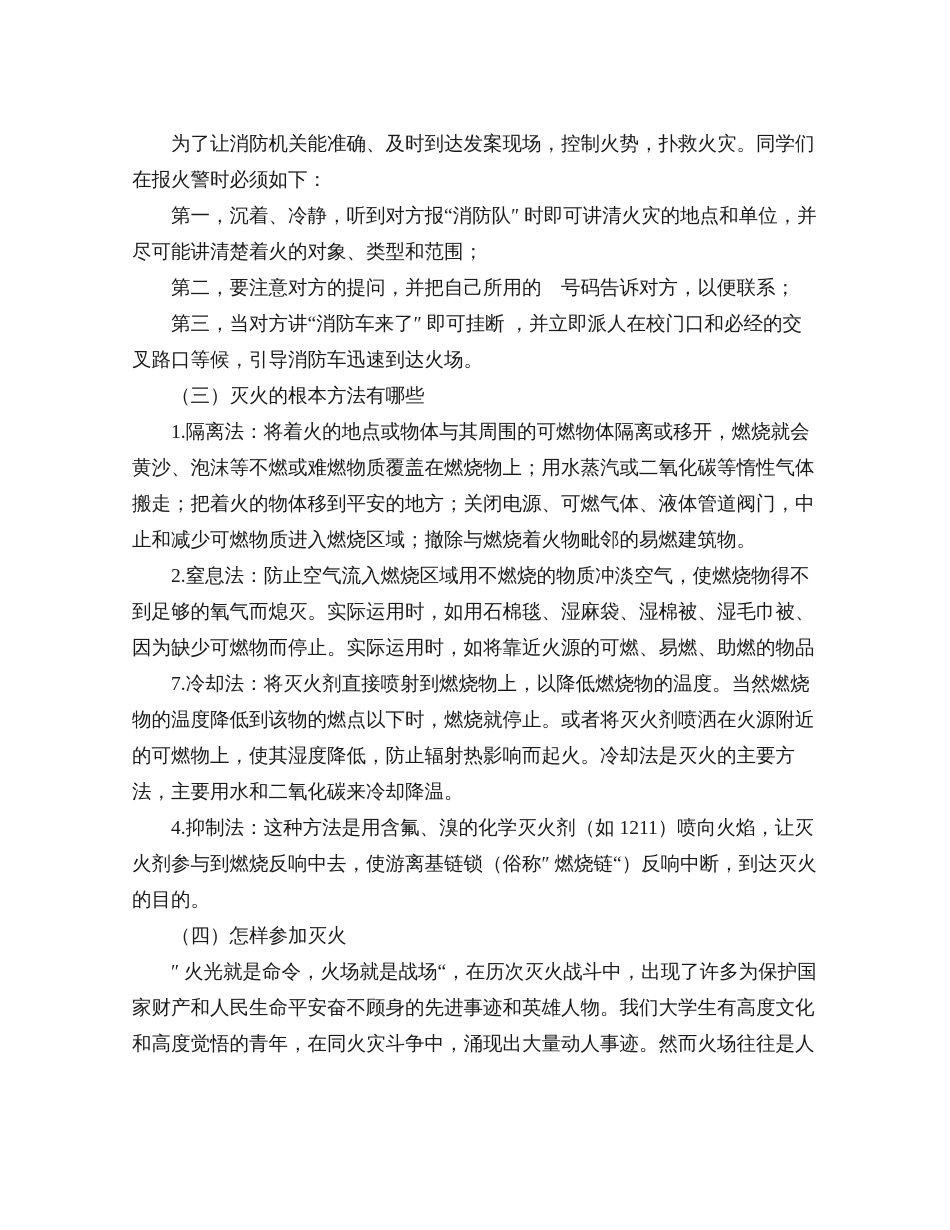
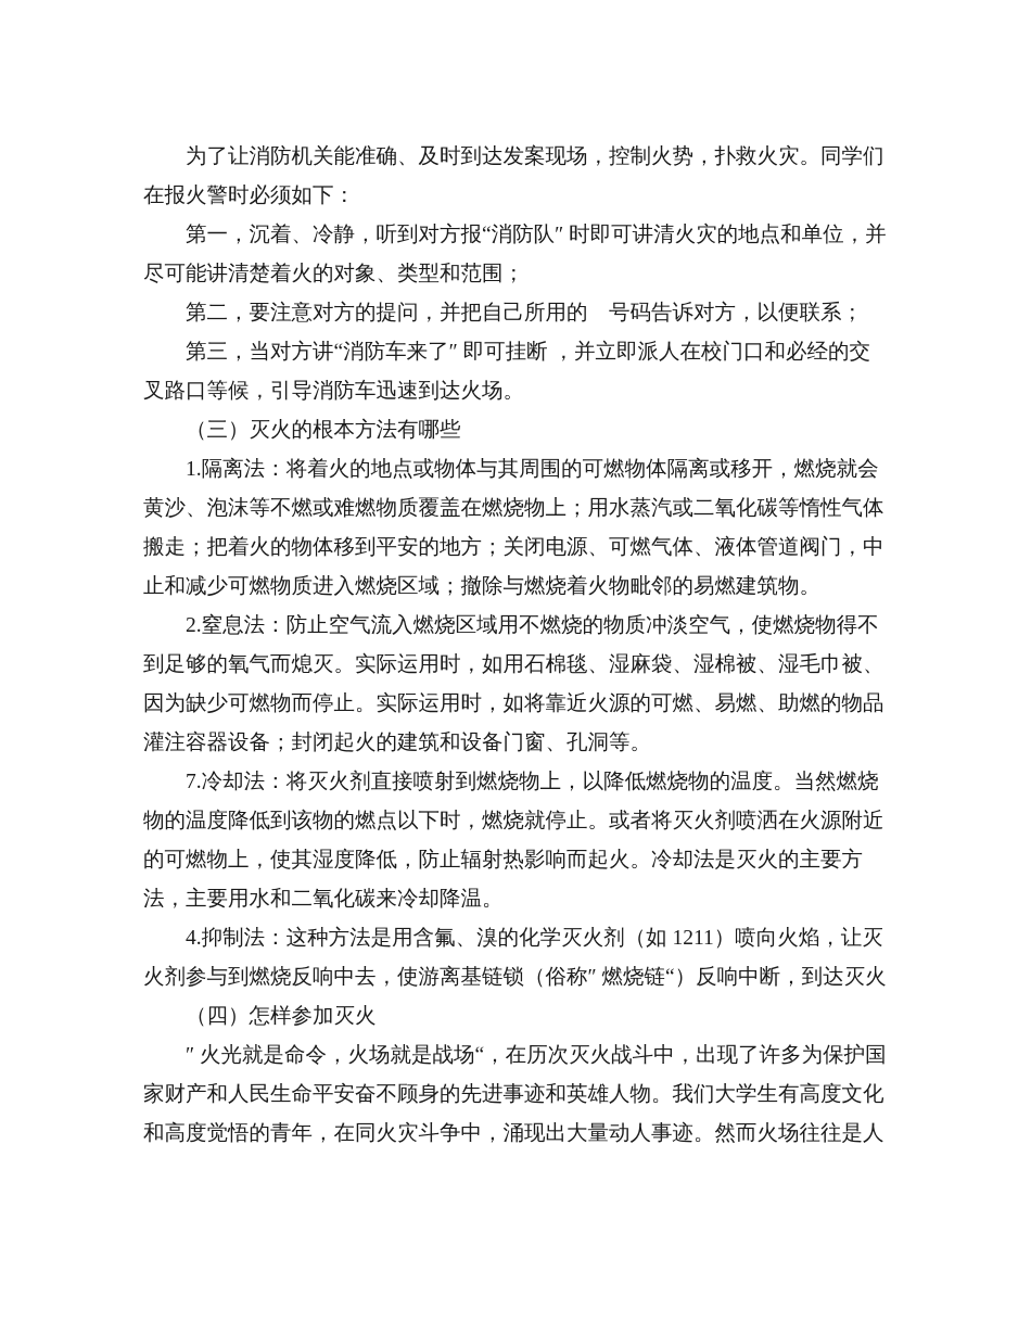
  为了让消防机关能准确、及时到达发案现场，控制火势，扑救火灾。同学们
  在报火警时必须如下：
  第一，沉着、冷静，听到对方报“消防队″ 时即可讲清火灾的地点和单位，并
  尽可能讲清楚着火的对象、类型和范围；
  第二，要注意对方的提问，并把自己所用的 号码告诉对方，以便联系；
  第三，当对方讲“消防车来了″ 即可挂断 ，并立即派人在校门口和必经的交
  叉路口等候，引导消防车迅速到达火场。
  （三）灭火的根本方法有哪些
  1.隔离法：将着火的地点或物体与其周围的可燃物体隔离或移开，燃烧就会
  黄沙、泡沫等不燃或难燃物质覆盖在燃烧物上；用水蒸汽或二氧化碳等惰性气体
  搬走；把着火的物体移到平安的地方；关闭电源、可燃气体、液体管道阀门，中
  止和减少可燃物质进入燃烧区域；撤除与燃烧着火物毗邻的易燃建筑物。
  2.窒息法：防止空气流入燃烧区域用不燃烧的物质冲淡空气，使燃烧物得不
  到足够的氧气而熄灭。实际运用时，如用石棉毯、湿麻袋、湿棉被、湿毛巾被、
  因为缺少可燃物而停止。实际运用时，如将靠近火源的可燃、易燃、助燃的物品
+ 灌注容器设备；封闭起火的建筑和设备门窗、孔洞等。
  7.冷却法：将灭火剂直接喷射到燃烧物上，以降低燃烧物的温度。当然燃烧
  物的温度降低到该物的燃点以下时，燃烧就停止。或者将灭火剂喷洒在火源附近
  的可燃物上，使其湿度降低，防止辐射热影响而起火。冷却法是灭火的主要方
  法，主要用水和二氧化碳来冷却降温。
  4.抑制法：这种方法是用含氟、溴的化学灭火剂（如 1211）喷向火焰，让灭
  火剂参与到燃烧反响中去，使游离基链锁（俗称″ 燃烧链“）反响中断，到达灭火
- 的目的。
  （四）怎样参加灭火
  ″ 火光就是命令，火场就是战场“，在历次灭火战斗中，出现了许多为保护国
  家财产和人民生命平安奋不顾身的先进事迹和英雄人物。我们大学生有高度文化
  和高度觉悟的青年，在同火灾斗争中，涌现出大量动人事迹。然而火场往往是人
